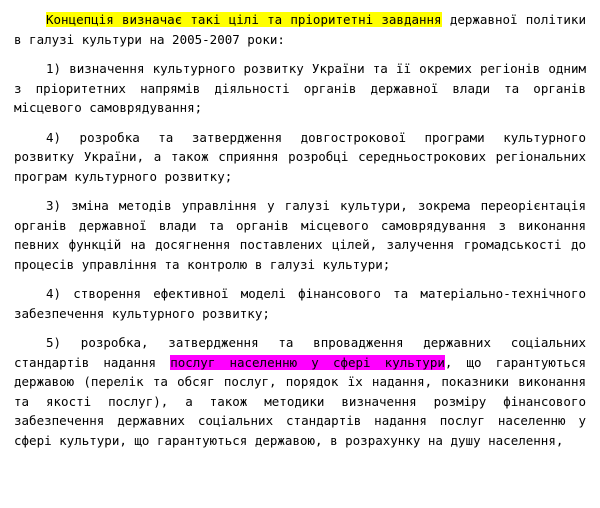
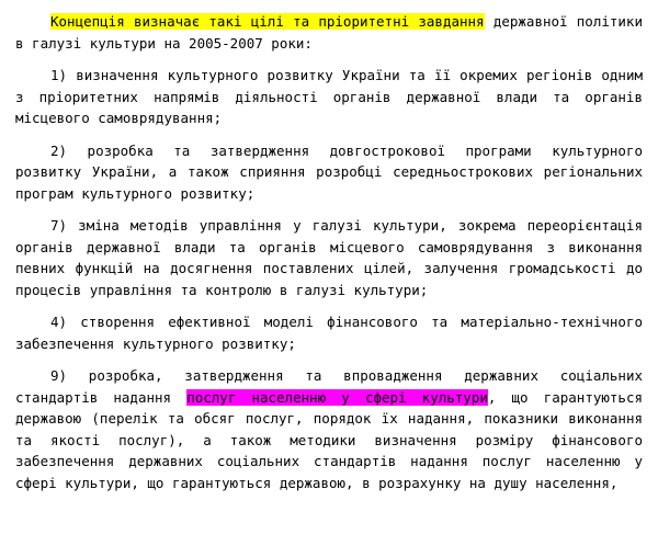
  Концепція визначає такі цілі та пріоритетні завдання державної політики в галузі культури на 2005-2007 роки:
  1) визначення культурного розвитку України та її окремих регіонів одним з пріоритетних напрямів діяльності органів державної влади та органів місцевого самоврядування;
- 4) розробка та затвердження довгострокової програми культурного розвитку України, а також сприяння розробці середньострокових регіональних програм культурного розвитку;
+ 2) розробка та затвердження довгострокової програми культурного розвитку України, а також сприяння розробці середньострокових регіональних програм культурного розвитку;
- 3) зміна методів управління у галузі культури, зокрема переорієнтація органів державної влади та органів місцевого самоврядування з виконання певних функцій на досягнення поставлених цілей, залучення громадськості до процесів управління та контролю в галузі культури;
+ 7) зміна методів управління у галузі культури, зокрема переорієнтація органів державної влади та органів місцевого самоврядування з виконання певних функцій на досягнення поставлених цілей, залучення громадськості до процесів управління та контролю в галузі культури;
  4) створення ефективної моделі фінансового та матеріально-технічного забезпечення культурного розвитку;
- 5) розробка, затвердження та впровадження державних соціальних стандартів надання послуг населенню у сфері культури, що гарантуються державою (перелік та обсяг послуг, порядок їх надання, показники виконання та якості послуг), а також методики визначення розміру фінансового забезпечення державних соціальних стандартів надання послуг населенню у сфері культури, що гарантуються державою, в розрахунку на душу населення,
+ 9) розробка, затвердження та впровадження державних соціальних стандартів надання послуг населенню у сфері культури, що гарантуються державою (перелік та обсяг послуг, порядок їх надання, показники виконання та якості послуг), а також методики визначення розміру фінансового забезпечення державних соціальних стандартів надання послуг населенню у сфері культури, що гарантуються державою, в розрахунку на душу населення,
